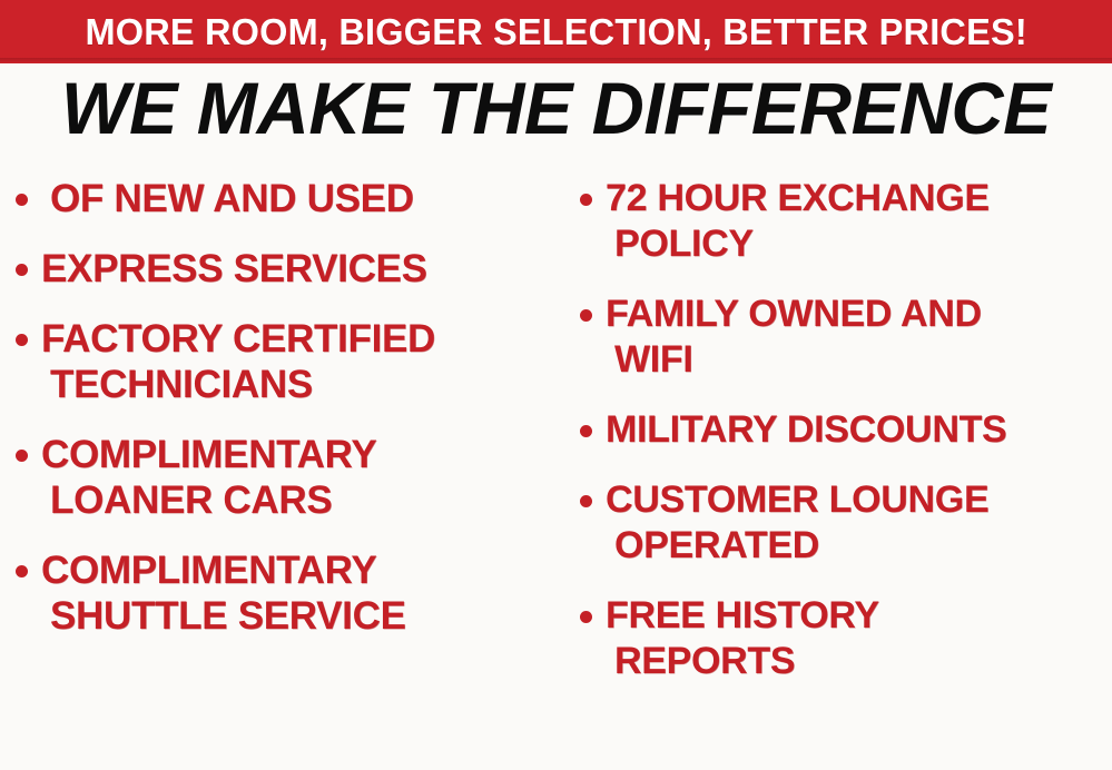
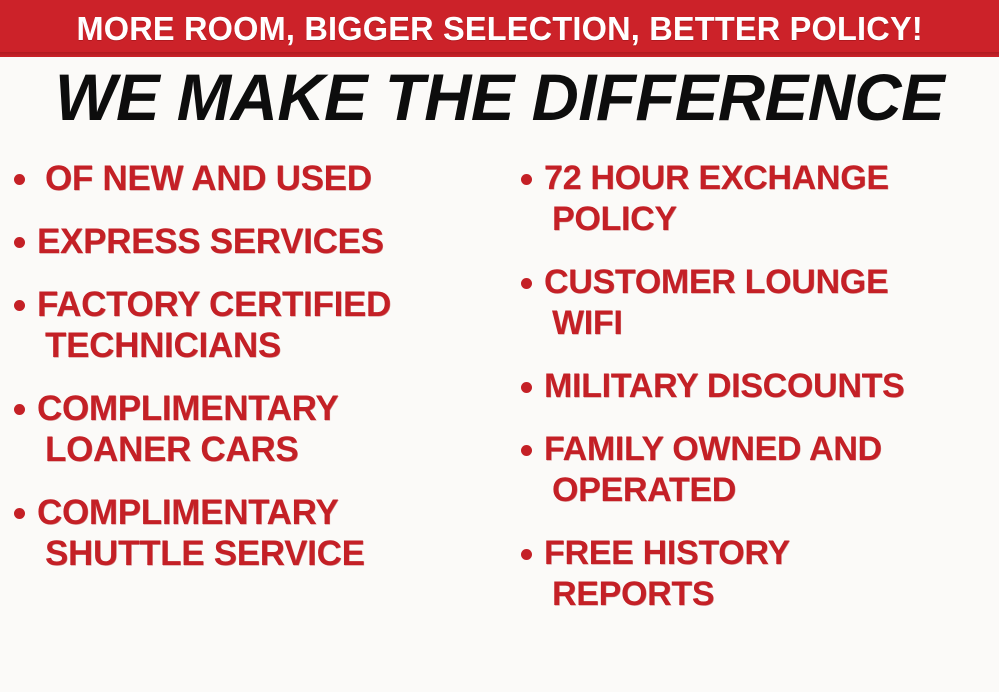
- MORE ROOM, BIGGER SELECTION, BETTER PRICES!
+ MORE ROOM, BIGGER SELECTION, BETTER POLICY!
  WE MAKE THE DIFFERENCE
  OF NEW AND USED
  EXPRESS SERVICES
  FACTORY CERTIFIED
  TECHNICIANS
  COMPLIMENTARY
  LOANER CARS
  COMPLIMENTARY
  SHUTTLE SERVICE
  72 HOUR EXCHANGE
  POLICY
- FAMILY OWNED AND
+ CUSTOMER LOUNGE
  WIFI
  MILITARY DISCOUNTS
- CUSTOMER LOUNGE
+ FAMILY OWNED AND
  OPERATED
  FREE HISTORY
  REPORTS
